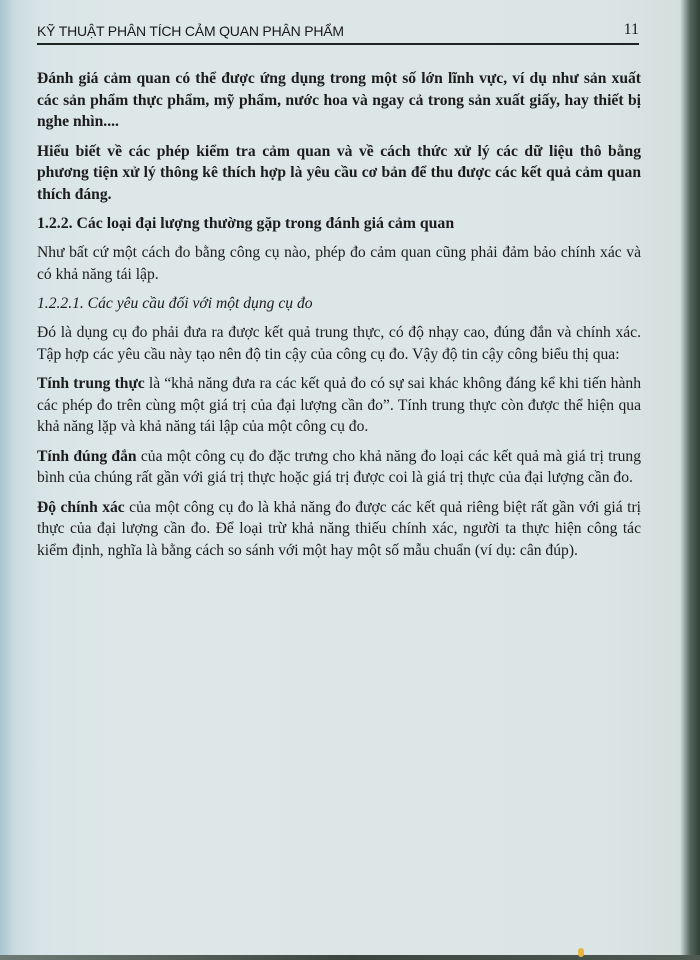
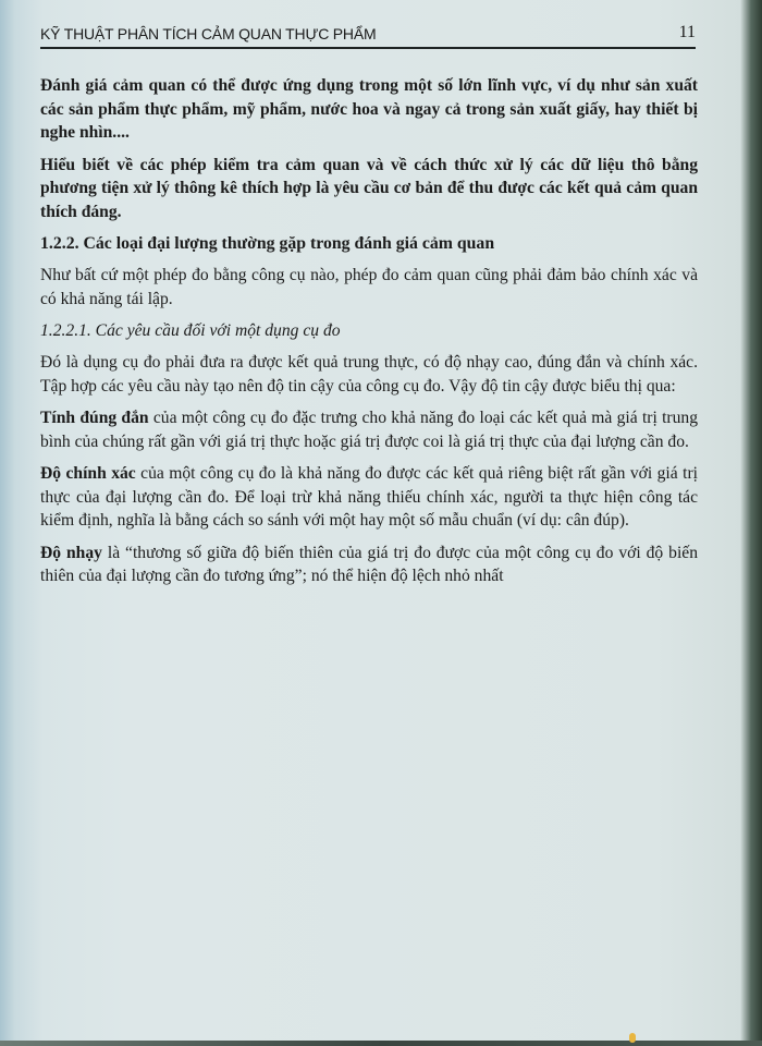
- KỸ THUẬT PHÂN TÍCH CẢM QUAN PHÂN PHẨM
+ KỸ THUẬT PHÂN TÍCH CẢM QUAN THỰC PHẨM
  11
  Đánh giá cảm quan có thể được ứng dụng trong một số lớn lĩnh vực, ví dụ như sản xuất các sản phẩm thực phẩm, mỹ phẩm, nước hoa và ngay cả trong sản xuất giấy, hay thiết bị nghe nhìn....
  Hiểu biết về các phép kiểm tra cảm quan và về cách thức xử lý các dữ liệu thô bằng phương tiện xử lý thông kê thích hợp là yêu cầu cơ bản để thu được các kết quả cảm quan thích đáng.
  1.2.2. Các loại đại lượng thường gặp trong đánh giá cảm quan
- Như bất cứ một cách đo bằng công cụ nào, phép đo cảm quan cũng phải đảm bảo chính xác và có khả năng tái lập.
+ Như bất cứ một phép đo bằng công cụ nào, phép đo cảm quan cũng phải đảm bảo chính xác và có khả năng tái lập.
  1.2.2.1. Các yêu cầu đối với một dụng cụ đo
- Đó là dụng cụ đo phải đưa ra được kết quả trung thực, có độ nhạy cao, đúng đắn và chính xác. Tập hợp các yêu cầu này tạo nên độ tin cậy của công cụ đo. Vậy độ tin cậy công biểu thị qua:
+ Đó là dụng cụ đo phải đưa ra được kết quả trung thực, có độ nhạy cao, đúng đắn và chính xác. Tập hợp các yêu cầu này tạo nên độ tin cậy của công cụ đo. Vậy độ tin cậy được biểu thị qua:
- Tính trung thực là “khả năng đưa ra các kết quả đo có sự sai khác không đáng kể khi tiến hành các phép đo trên cùng một giá trị của đại lượng cần đo”. Tính trung thực còn được thể hiện qua khả năng lặp và khả năng tái lập của một công cụ đo.
  Tính đúng đắn của một công cụ đo đặc trưng cho khả năng đo loại các kết quả mà giá trị trung bình của chúng rất gần với giá trị thực hoặc giá trị được coi là giá trị thực của đại lượng cần đo.
  Độ chính xác của một công cụ đo là khả năng đo được các kết quả riêng biệt rất gần với giá trị thực của đại lượng cần đo. Để loại trừ khả năng thiếu chính xác, người ta thực hiện công tác kiểm định, nghĩa là bằng cách so sánh với một hay một số mẫu chuẩn (ví dụ: cân đúp).
+ Độ nhạy là “thương số giữa độ biến thiên của giá trị đo được của một công cụ đo với độ biến thiên của đại lượng cần đo tương ứng”; nó thể hiện độ lệch nhỏ nhất
